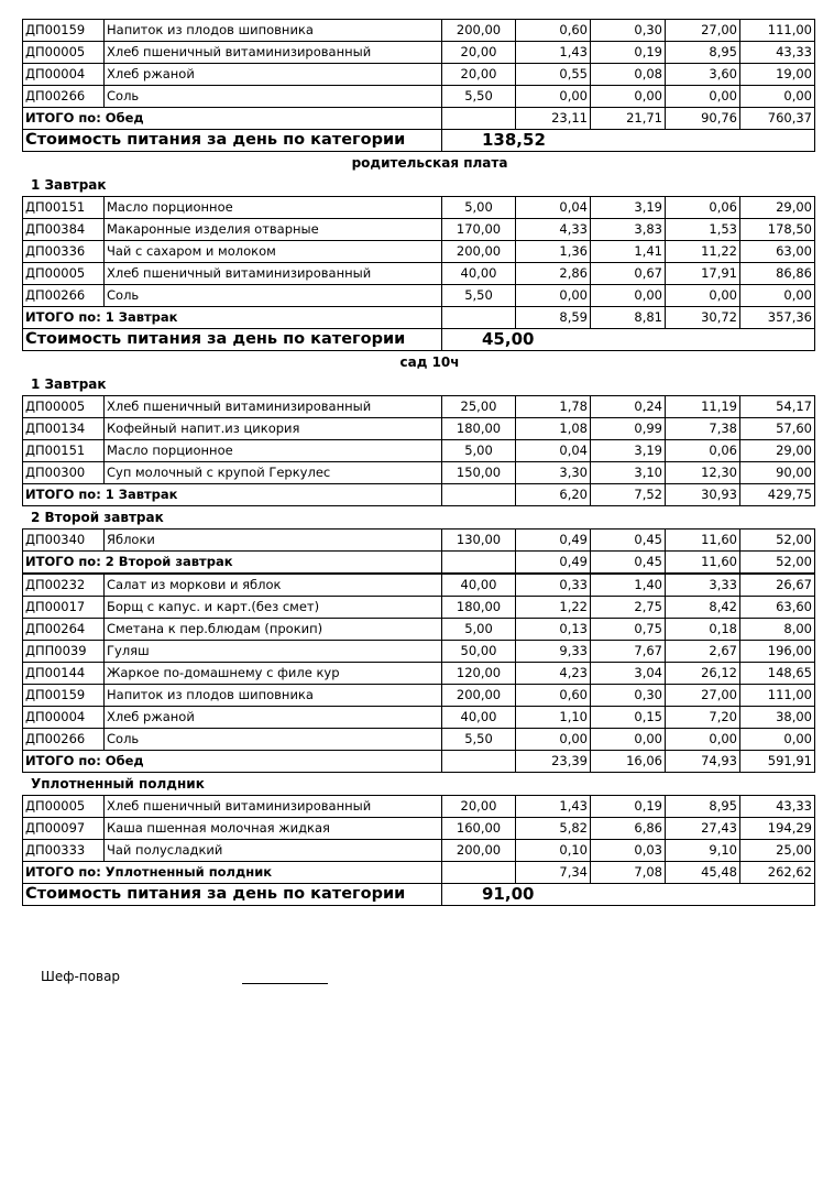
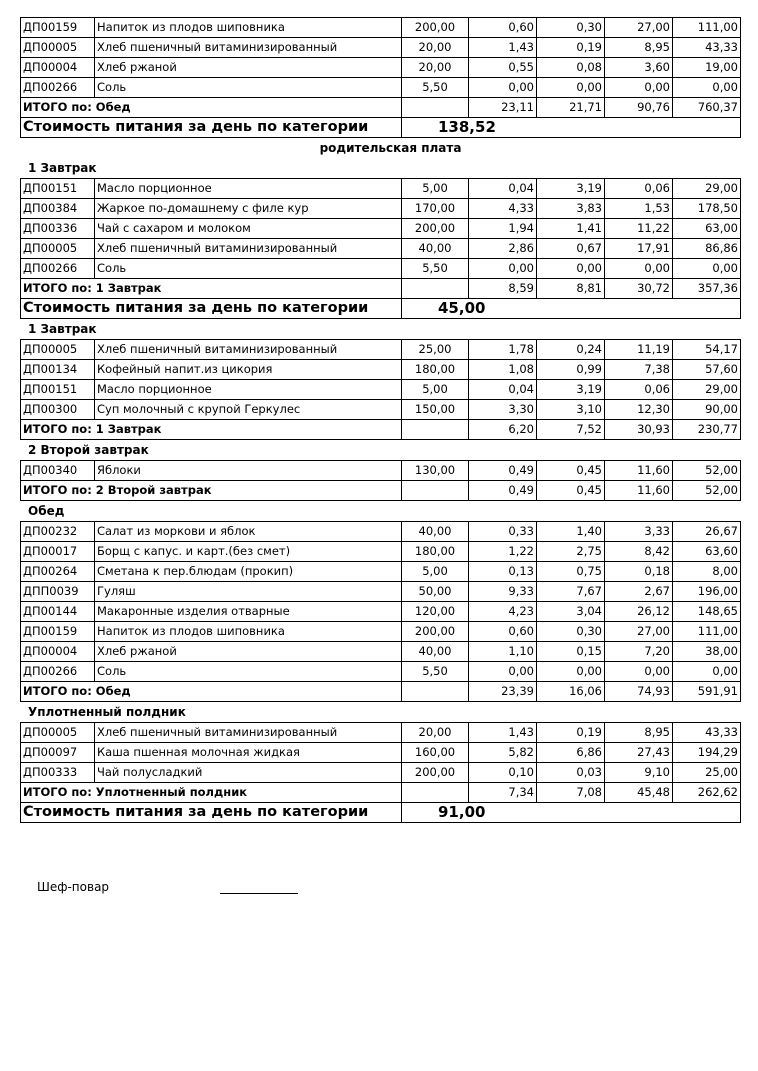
  ДП00159	Напиток из плодов шиповника	200,00	0,60	0,30	27,00	111,00
  ДП00005	Хлеб пшеничный витаминизированный	20,00	1,43	0,19	8,95	43,33
  ДП00004	Хлеб ржаной	20,00	0,55	0,08	3,60	19,00
  ДП00266	Соль	5,50	0,00	0,00	0,00	0,00
  ИТОГО по: Обед		23,11	21,71	90,76	760,37
  Стоимость питания за день по категории	138,52
  родительская плата
  1 Завтрак
  ДП00151	Масло порционное	5,00	0,04	3,19	0,06	29,00
- ДП00384	Макаронные изделия отварные	170,00	4,33	3,83	1,53	178,50
+ ДП00384	Жаркое по-домашнему с филе кур	170,00	4,33	3,83	1,53	178,50
- ДП00336	Чай с сахаром и молоком	200,00	1,36	1,41	11,22	63,00
+ ДП00336	Чай с сахаром и молоком	200,00	1,94	1,41	11,22	63,00
  ДП00005	Хлеб пшеничный витаминизированный	40,00	2,86	0,67	17,91	86,86
  ДП00266	Соль	5,50	0,00	0,00	0,00	0,00
  ИТОГО по: 1 Завтрак		8,59	8,81	30,72	357,36
  Стоимость питания за день по категории	45,00
- сад 10ч
  1 Завтрак
  ДП00005	Хлеб пшеничный витаминизированный	25,00	1,78	0,24	11,19	54,17
  ДП00134	Кофейный напит.из цикория	180,00	1,08	0,99	7,38	57,60
  ДП00151	Масло порционное	5,00	0,04	3,19	0,06	29,00
  ДП00300	Суп молочный с крупой Геркулес	150,00	3,30	3,10	12,30	90,00
- ИТОГО по: 1 Завтрак		6,20	7,52	30,93	429,75
+ ИТОГО по: 1 Завтрак		6,20	7,52	30,93	230,77
  2 Второй завтрак
  ДП00340	Яблоки	130,00	0,49	0,45	11,60	52,00
  ИТОГО по: 2 Второй завтрак		0,49	0,45	11,60	52,00
+ Обед
  ДП00232	Салат из моркови и яблок	40,00	0,33	1,40	3,33	26,67
  ДП00017	Борщ с капус. и карт.(без смет)	180,00	1,22	2,75	8,42	63,60
  ДП00264	Сметана к пер.блюдам (прокип)	5,00	0,13	0,75	0,18	8,00
  ДПП0039	Гуляш	50,00	9,33	7,67	2,67	196,00
- ДП00144	Жаркое по-домашнему с филе кур	120,00	4,23	3,04	26,12	148,65
+ ДП00144	Макаронные изделия отварные	120,00	4,23	3,04	26,12	148,65
  ДП00159	Напиток из плодов шиповника	200,00	0,60	0,30	27,00	111,00
  ДП00004	Хлеб ржаной	40,00	1,10	0,15	7,20	38,00
  ДП00266	Соль	5,50	0,00	0,00	0,00	0,00
  ИТОГО по: Обед		23,39	16,06	74,93	591,91
  Уплотненный полдник
  ДП00005	Хлеб пшеничный витаминизированный	20,00	1,43	0,19	8,95	43,33
  ДП00097	Каша пшенная молочная жидкая	160,00	5,82	6,86	27,43	194,29
  ДП00333	Чай полусладкий	200,00	0,10	0,03	9,10	25,00
  ИТОГО по: Уплотненный полдник		7,34	7,08	45,48	262,62
  Стоимость питания за день по категории	91,00
  Шеф-повар
